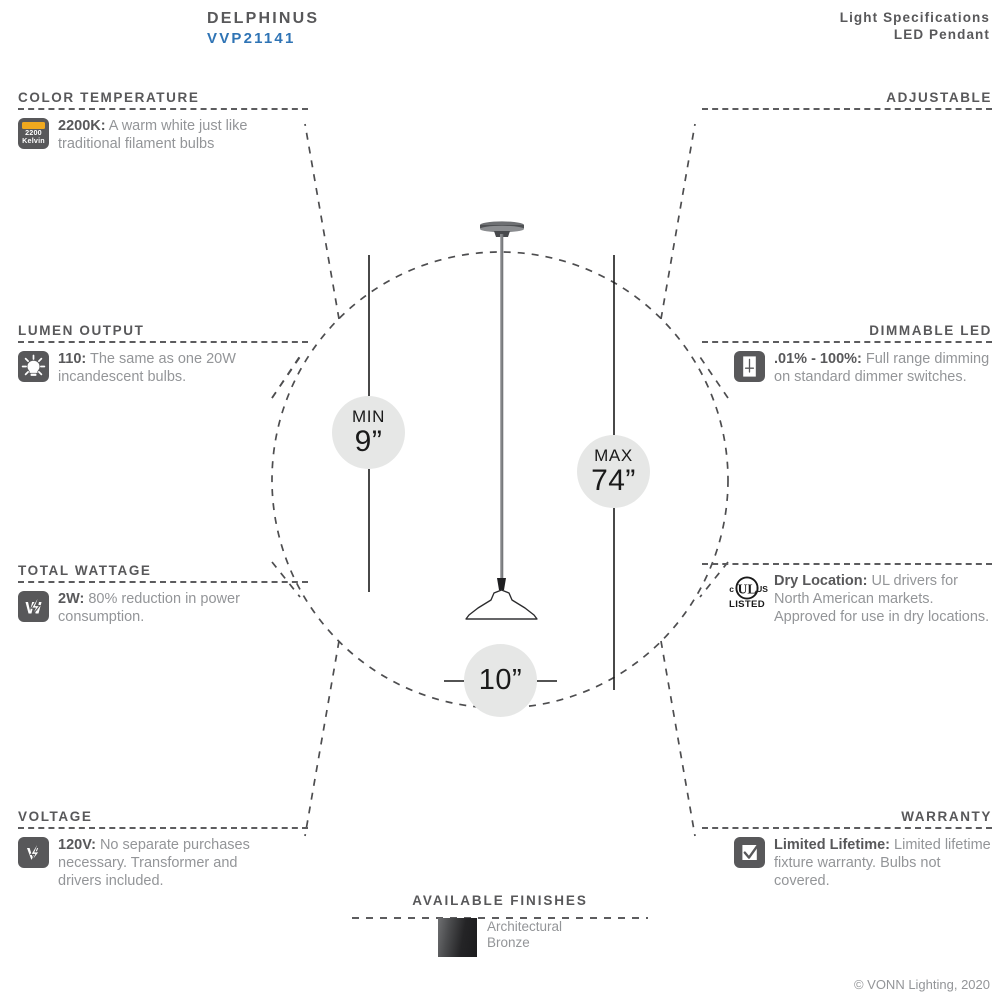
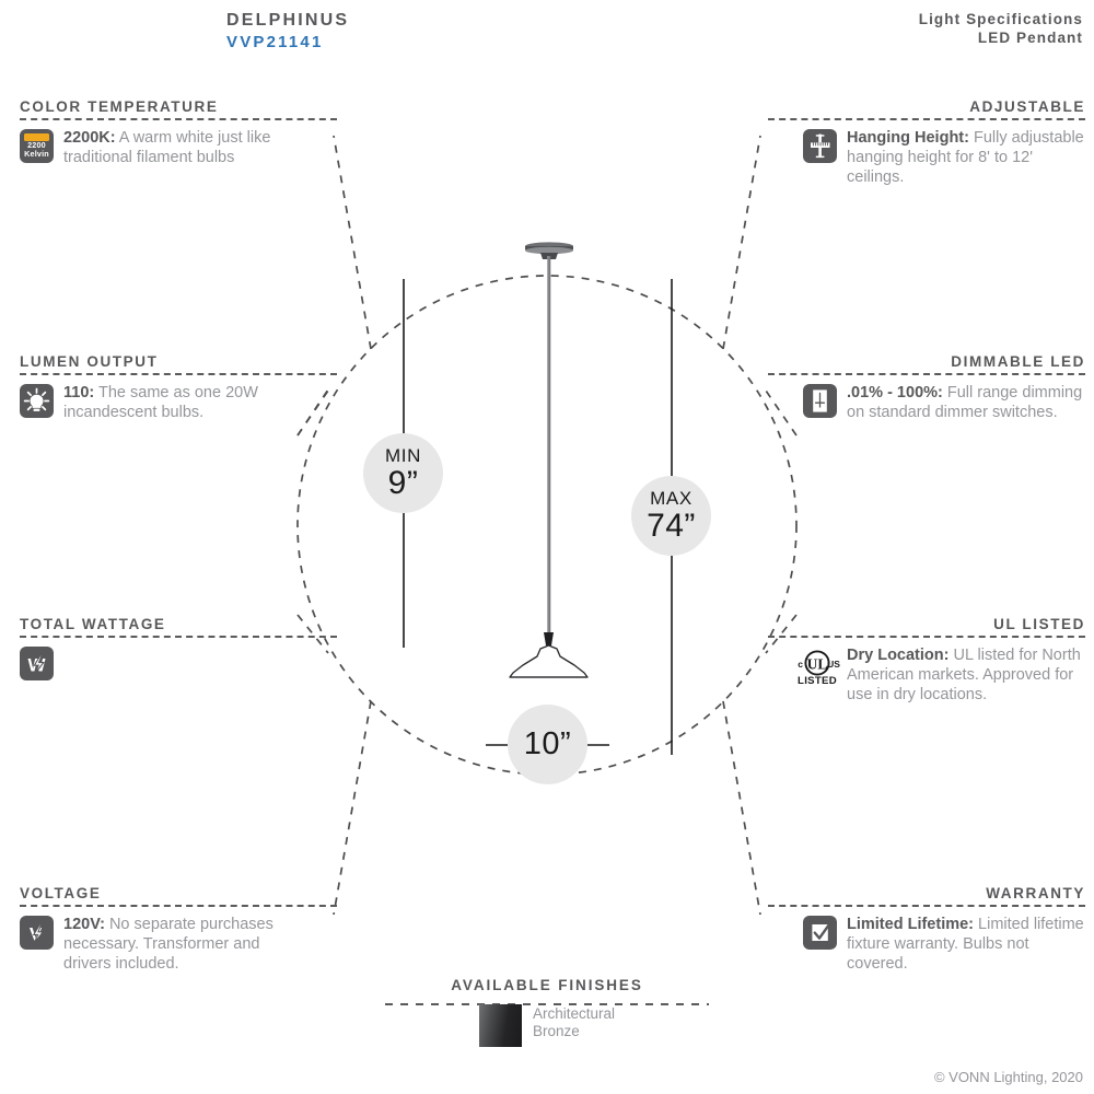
  DELPHINUS
  VVP21141
  Light Specifications
  LED Pendant
  COLOR TEMPERATURE
  2200
  Kelvin
  2200K: A warm white just like traditional filament bulbs
  LUMEN OUTPUT
  110: The same as one 20W incandescent bulbs.
  TOTAL WATTAGE
- 2W: 80% reduction in power consumption.
  VOLTAGE
  120V: No separate purchases necessary. Transformer and drivers included.
  ADJUSTABLE
+ Hanging Height: Fully adjustable hanging height for 8' to 12' ceilings.
  DIMMABLE LED
  .01% - 100%: Full range dimming on standard dimmer switches.
+ UL LISTED
  UL
  c
  US
  LISTED
- Dry Location: UL drivers for North American markets. Approved for use in dry locations.
+ Dry Location: UL listed for North American markets. Approved for use in dry locations.
  WARRANTY
  Limited Lifetime: Limited lifetime fixture warranty. Bulbs not covered.
  MIN
  9”
  MAX
  74”
  10”
  AVAILABLE FINISHES
  Architectural
  Bronze
  © VONN Lighting, 2020
